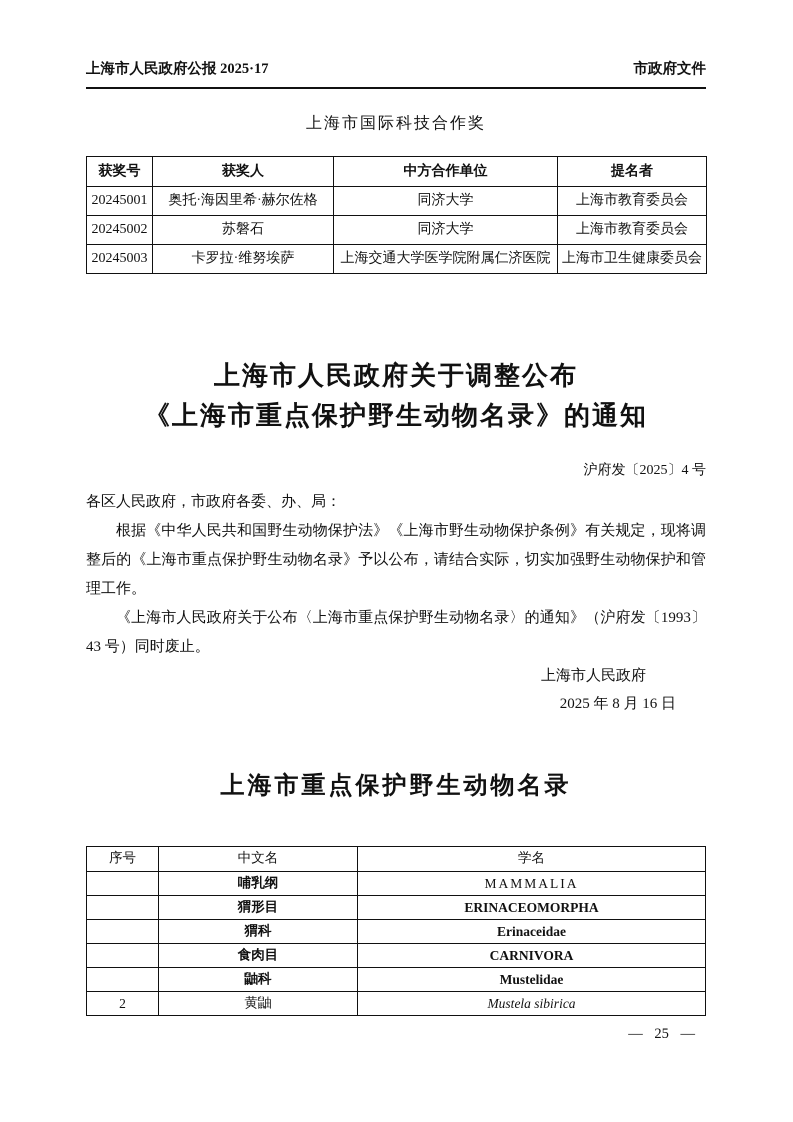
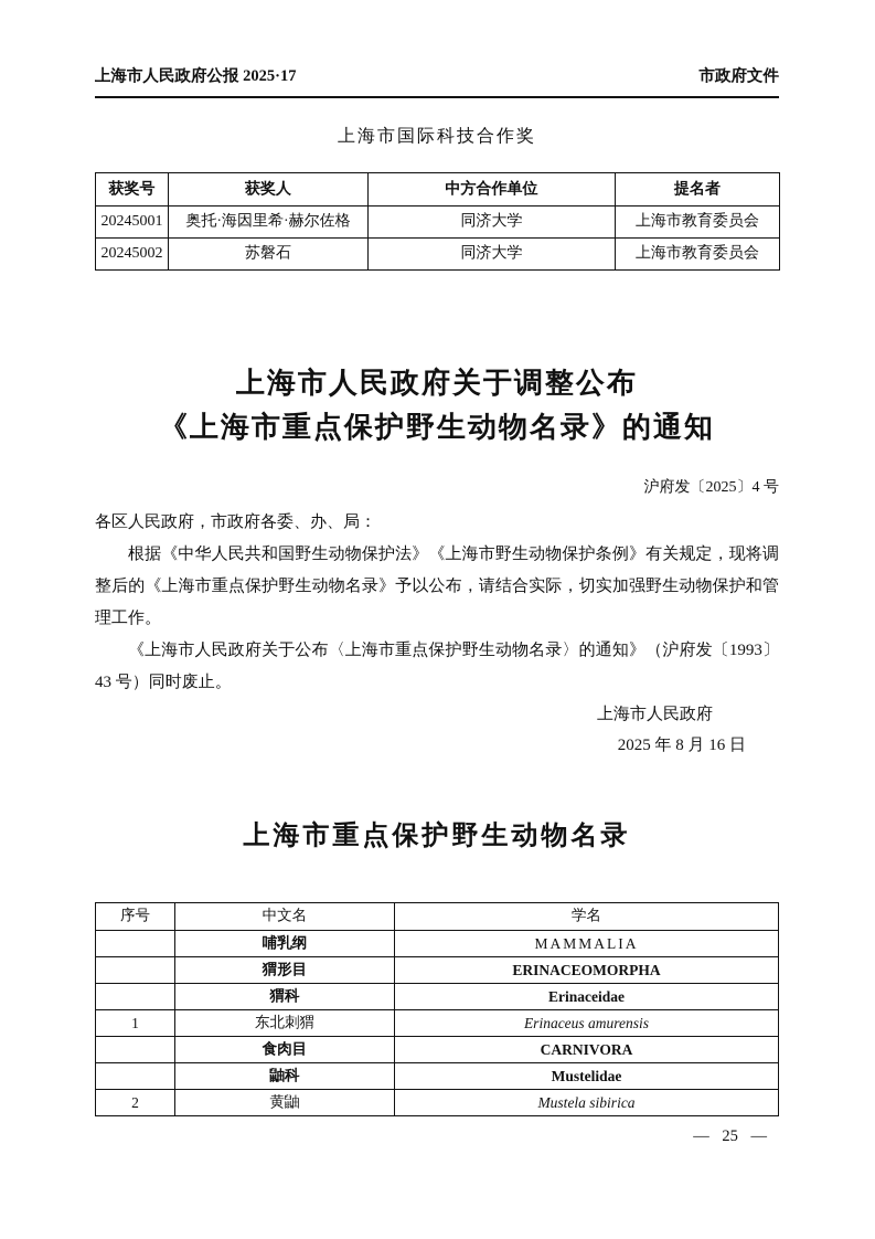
  上海市人民政府公报 2025·17
  市政府文件
  上海市国际科技合作奖
  获奖号	获奖人	中方合作单位	提名者
  20245001	奥托·海因里希·赫尔佐格	同济大学	上海市教育委员会
  20245002	苏磐石	同济大学	上海市教育委员会
- 20245003	卡罗拉·维努埃萨	上海交通大学医学院附属仁济医院	上海市卫生健康委员会
  上海市人民政府关于调整公布
  《上海市重点保护野生动物名录》的通知
  沪府发〔2025〕4 号
  各区人民政府，市政府各委、办、局：
  根据《中华人民共和国野生动物保护法》《上海市野生动物保护条例》有关规定，现将调整后的《上海市重点保护野生动物名录》予以公布，请结合实际，切实加强野生动物保护和管理工作。
  《上海市人民政府关于公布〈上海市重点保护野生动物名录〉的通知》（沪府发〔1993〕43 号）同时废止。
  上海市人民政府
  2025 年 8 月 16 日
  上海市重点保护野生动物名录
  序号	中文名	学名
  	哺乳纲	MAMMALIA
  	猬形目	ERINACEOMORPHA
  	猬科	Erinaceidae
+ 1	东北刺猬	Erinaceus amurensis
  	食肉目	CARNIVORA
  	鼬科	Mustelidae
  2	黄鼬	Mustela sibirica
  — 25 —
